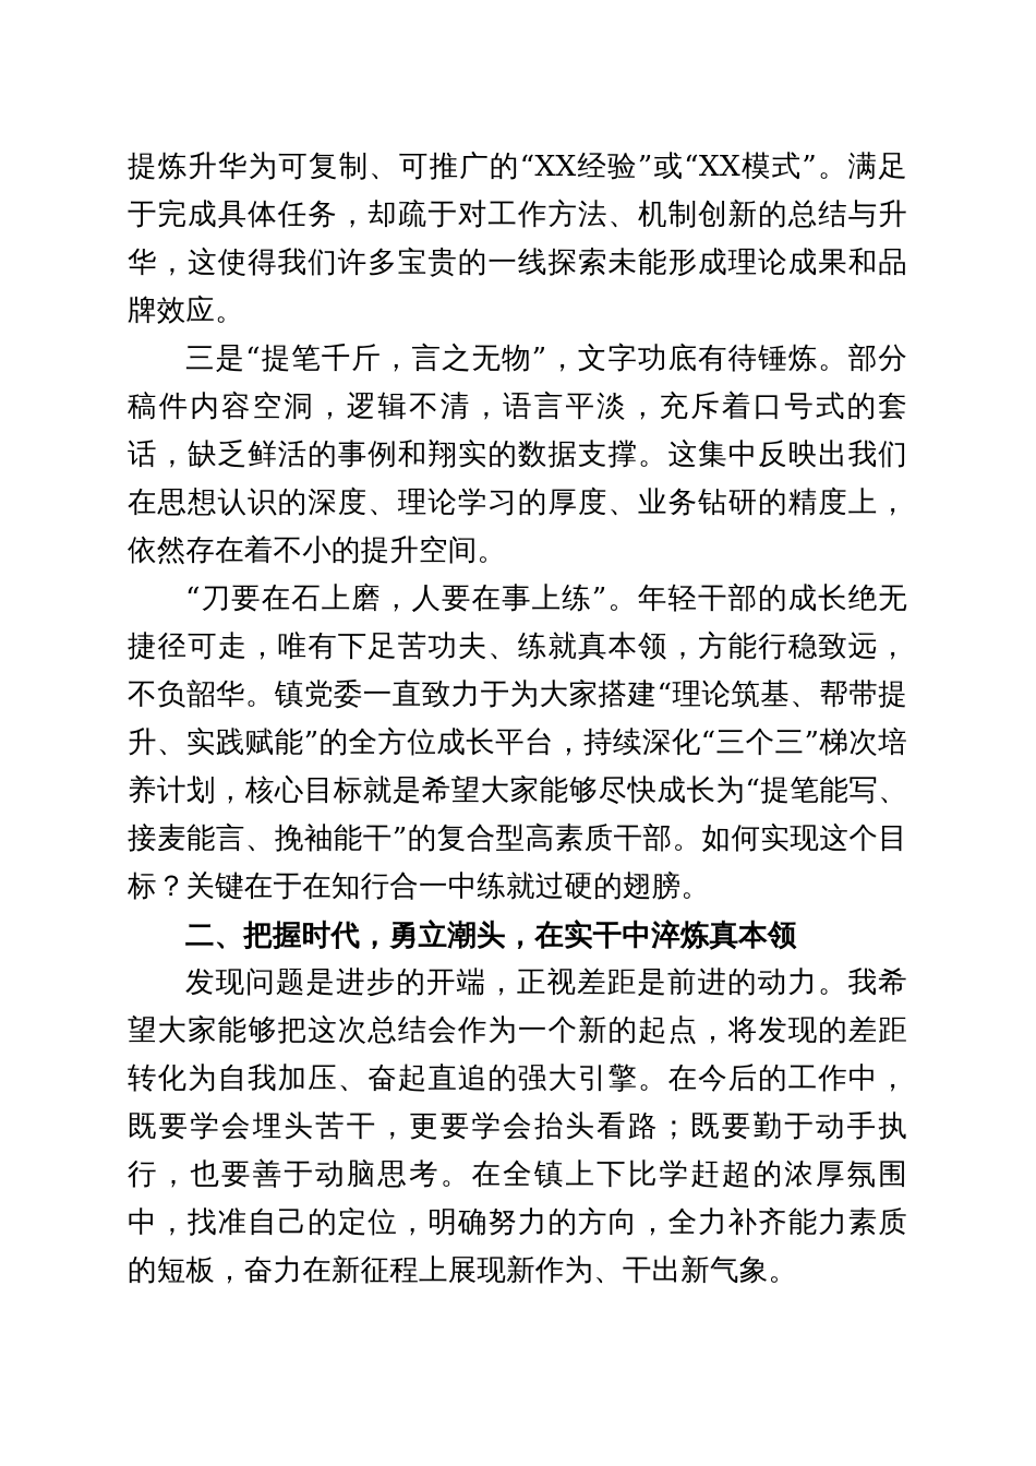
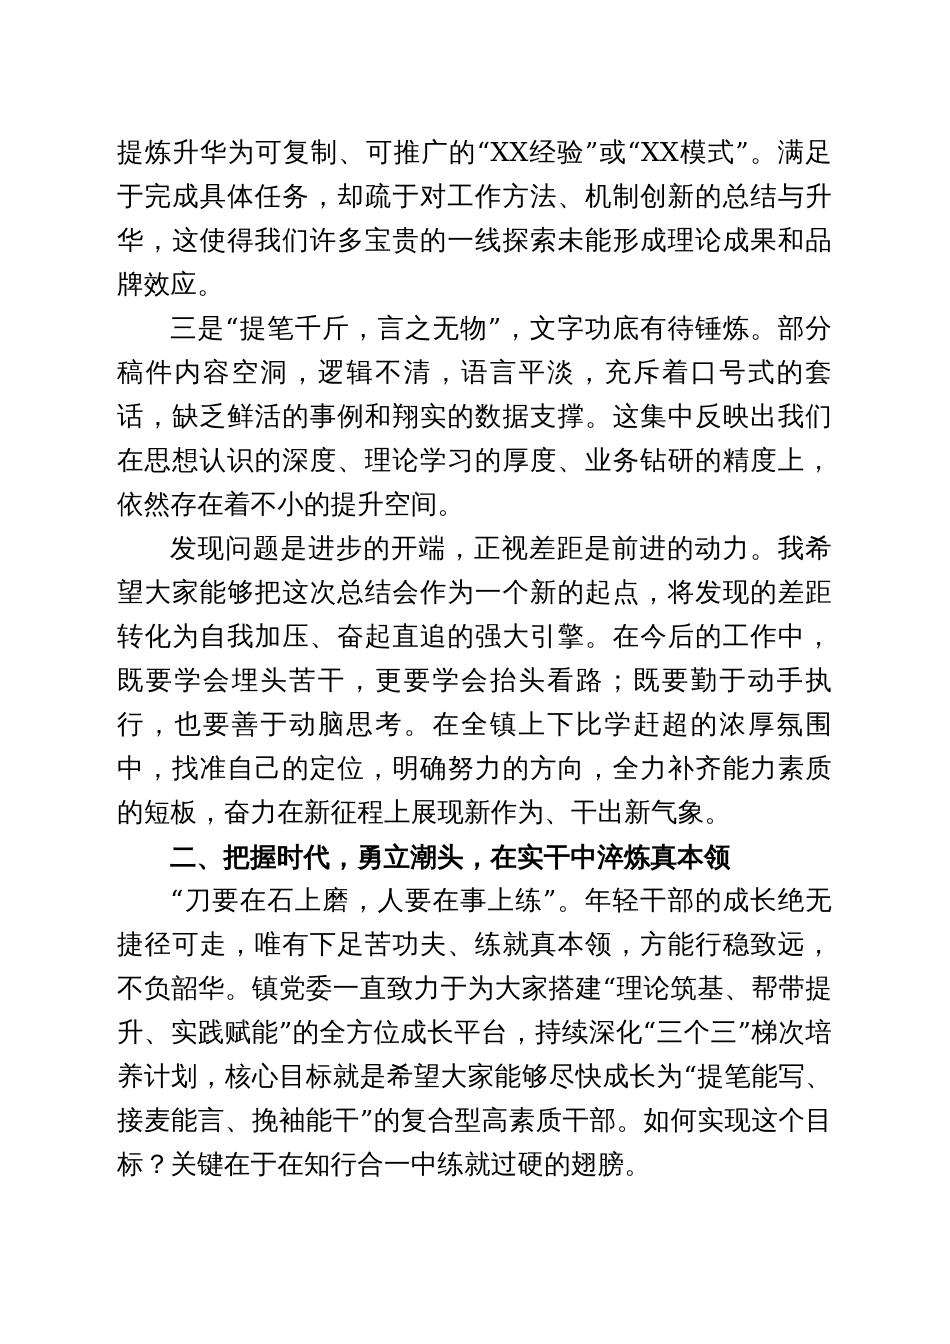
  提炼升华为可复制、可推广的“XX经验”或“XX模式”。满足于完成具体任务，却疏于对工作方法、机制创新的总结与升华，这使得我们许多宝贵的一线探索未能形成理论成果和品牌效应。
  三是“提笔千斤，言之无物”，文字功底有待锤炼。部分稿件内容空洞，逻辑不清，语言平淡，充斥着口号式的套话，缺乏鲜活的事例和翔实的数据支撑。这集中反映出我们在思想认识的深度、理论学习的厚度、业务钻研的精度上，依然存在着不小的提升空间。
- “刀要在石上磨，人要在事上练”。年轻干部的成长绝无捷径可走，唯有下足苦功夫、练就真本领，方能行稳致远，不负韶华。镇党委一直致力于为大家搭建“理论筑基、帮带提升、实践赋能”的全方位成长平台，持续深化“三个三”梯次培养计划，核心目标就是希望大家能够尽快成长为“提笔能写、接麦能言、挽袖能干”的复合型高素质干部。如何实现这个目标？关键在于在知行合一中练就过硬的翅膀。
+ 发现问题是进步的开端，正视差距是前进的动力。我希望大家能够把这次总结会作为一个新的起点，将发现的差距转化为自我加压、奋起直追的强大引擎。在今后的工作中，既要学会埋头苦干，更要学会抬头看路；既要勤于动手执行，也要善于动脑思考。在全镇上下比学赶超的浓厚氛围中，找准自己的定位，明确努力的方向，全力补齐能力素质的短板，奋力在新征程上展现新作为、干出新气象。
  二、把握时代，勇立潮头，在实干中淬炼真本领
- 发现问题是进步的开端，正视差距是前进的动力。我希望大家能够把这次总结会作为一个新的起点，将发现的差距转化为自我加压、奋起直追的强大引擎。在今后的工作中，既要学会埋头苦干，更要学会抬头看路；既要勤于动手执行，也要善于动脑思考。在全镇上下比学赶超的浓厚氛围中，找准自己的定位，明确努力的方向，全力补齐能力素质的短板，奋力在新征程上展现新作为、干出新气象。
+ “刀要在石上磨，人要在事上练”。年轻干部的成长绝无捷径可走，唯有下足苦功夫、练就真本领，方能行稳致远，不负韶华。镇党委一直致力于为大家搭建“理论筑基、帮带提升、实践赋能”的全方位成长平台，持续深化“三个三”梯次培养计划，核心目标就是希望大家能够尽快成长为“提笔能写、接麦能言、挽袖能干”的复合型高素质干部。如何实现这个目标？关键在于在知行合一中练就过硬的翅膀。
